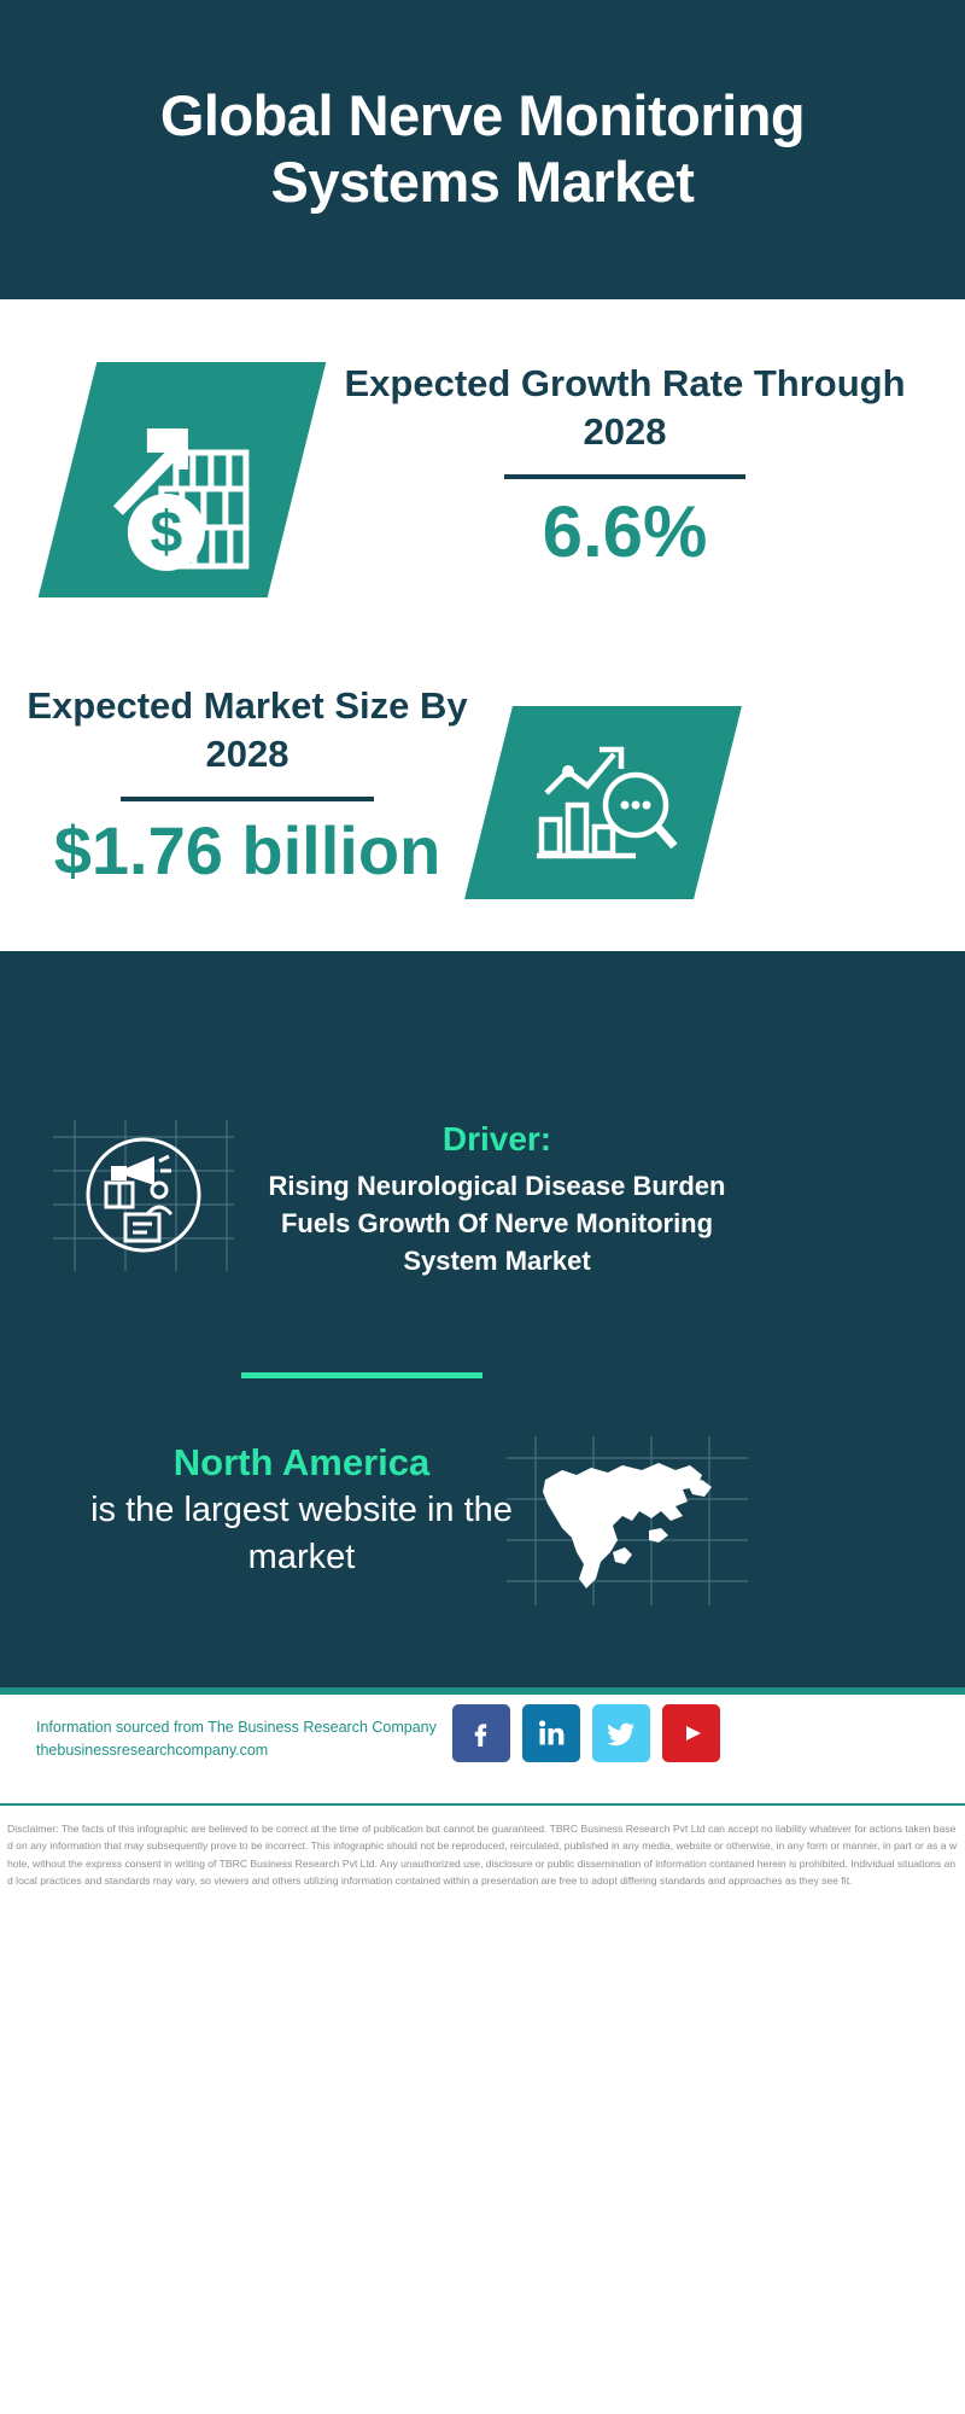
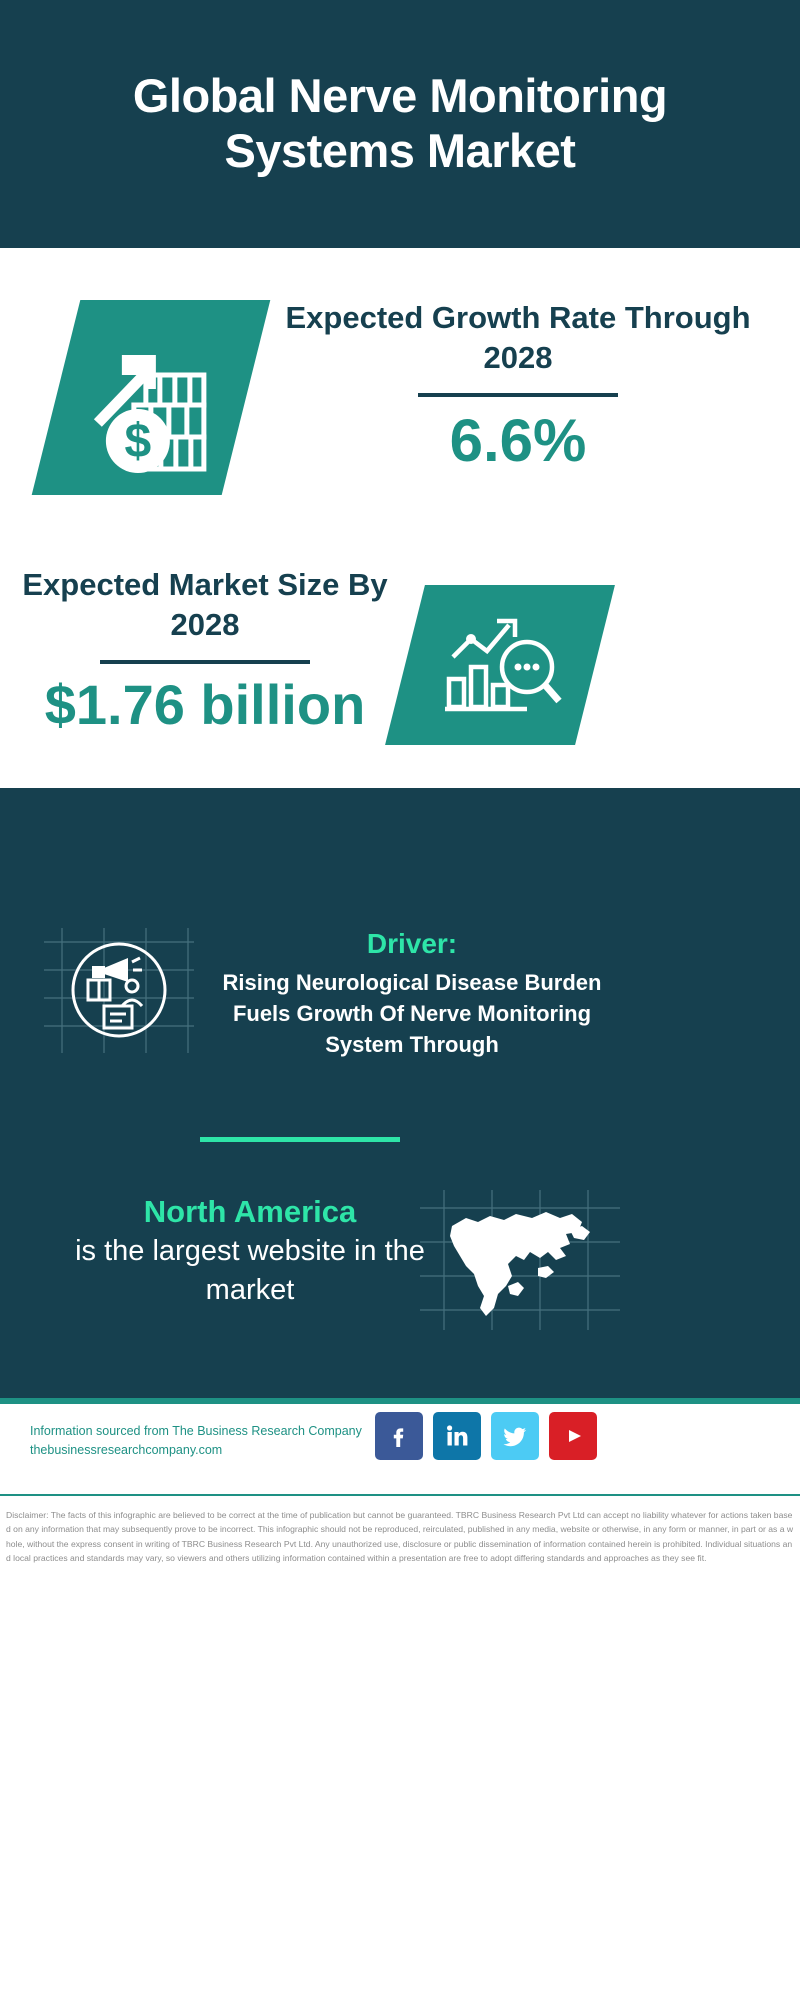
  Global Nerve Monitoring Systems Market
  Expected Growth Rate Through 2028
  6.6%
  Expected Market Size By 2028
  $1.76 billion
  Driver:
- Rising Neurological Disease Burden Fuels Growth Of Nerve Monitoring System Market
+ Rising Neurological Disease Burden Fuels Growth Of Nerve Monitoring System Through
  North America
  is the largest website in the market
  Information sourced from The Business Research Company
  thebusinessresearchcompany.com
  Disclaimer: The facts of this infographic are believed to be correct at the time of publication but cannot be guaranteed. TBRC Business Research Pvt Ltd can accept no liability whatever for actions taken based on any information that may subsequently prove to be incorrect. This infographic should not be reproduced, reirculated, published in any media, website or otherwise, in any form or manner, in part or as a whole, without the express consent in writing of TBRC Business Research Pvt Ltd. Any unauthorized use, disclosure or public dissemination of information contained herein is prohibited. Individual situations and local practices and standards may vary, so viewers and others utilizing information contained within a presentation are free to adopt differing standards and approaches as they see fit.
